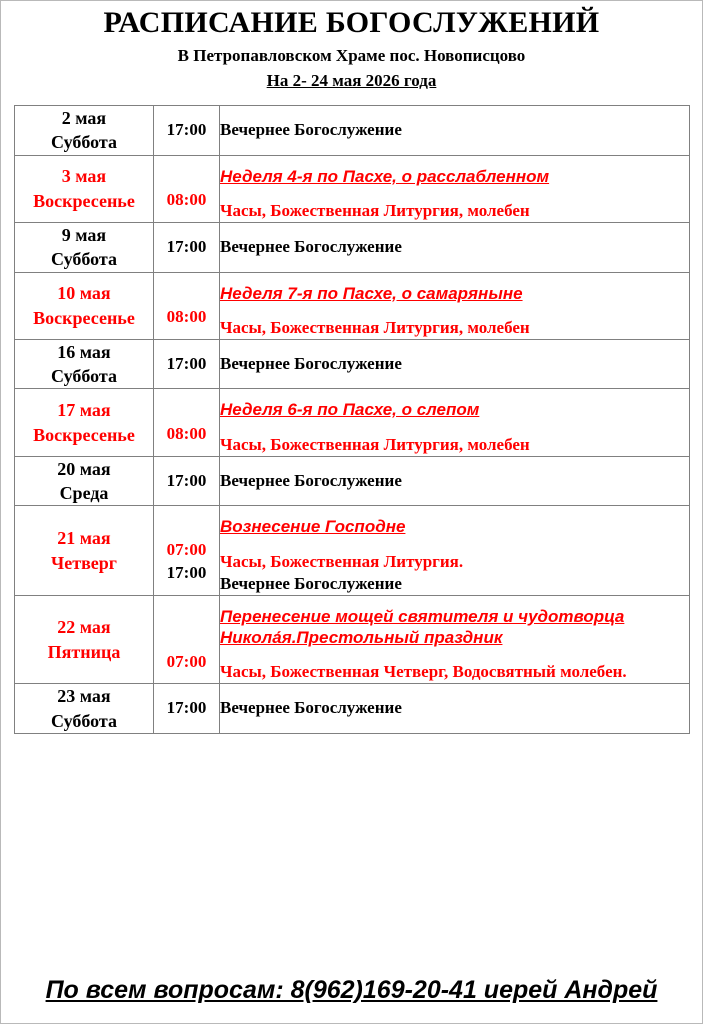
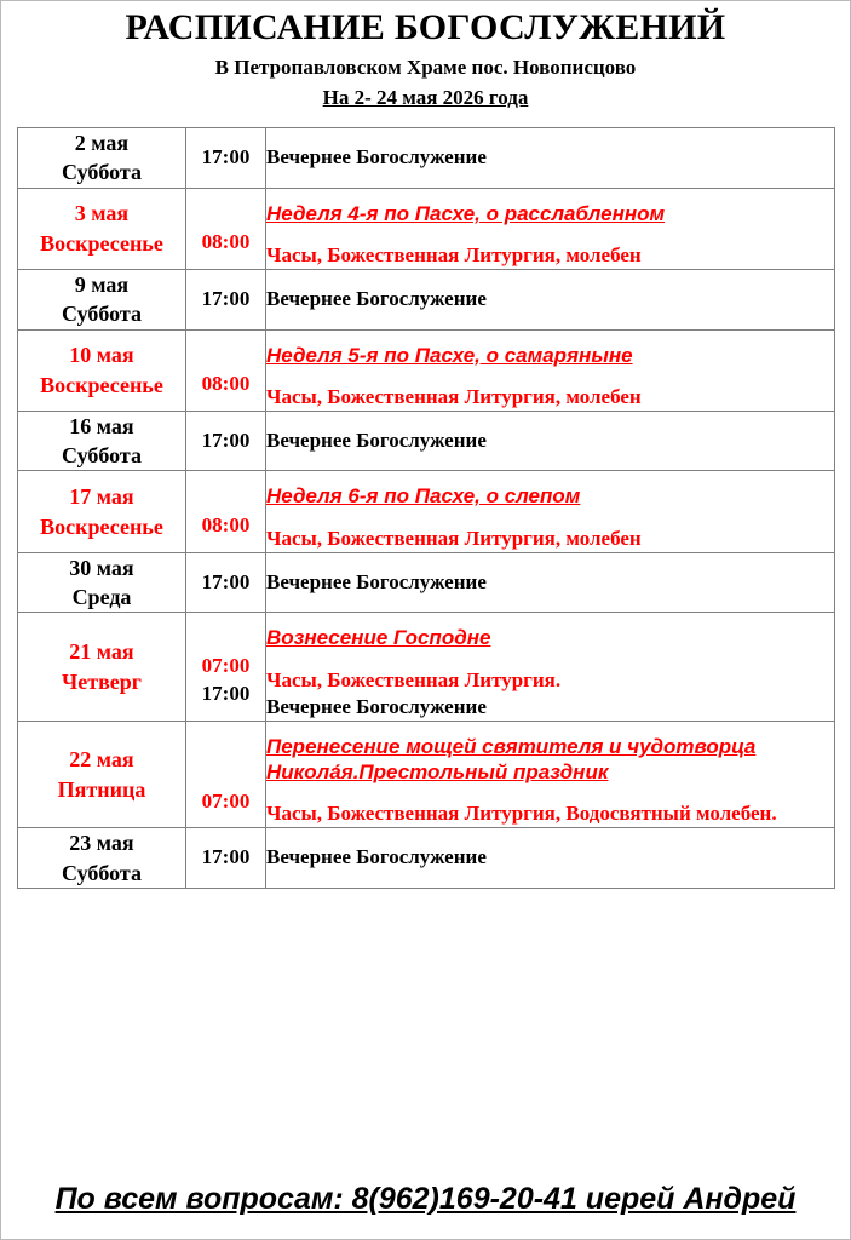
  РАСПИСАНИЕ БОГОСЛУЖЕНИЙ
  В Петропавловском Храме пос. Новописцово
  На 2- 24 мая 2026 года
  2 маяСуббота	17:00	Вечернее Богослужение
  3 маяВоскресенье	08:00	Неделя 4-я по Пасхе, о расслабленномЧасы, Божественная Литургия, молебен
  9 маяСуббота	17:00	Вечернее Богослужение
- 10 маяВоскресенье	08:00	Неделя 7-я по Пасхе, о самарянынеЧасы, Божественная Литургия, молебен
+ 10 маяВоскресенье	08:00	Неделя 5-я по Пасхе, о самарянынеЧасы, Божественная Литургия, молебен
  16 маяСуббота	17:00	Вечернее Богослужение
  17 маяВоскресенье	08:00	Неделя 6-я по Пасхе, о слепомЧасы, Божественная Литургия, молебен
- 20 маяСреда	17:00	Вечернее Богослужение
+ 30 маяСреда	17:00	Вечернее Богослужение
  21 маяЧетверг	07:0017:00	Вознесение ГосподнеЧасы, Божественная Литургия.Вечернее Богослужение
- 22 маяПятница	07:00	Перенесение мощей святителя и чудотворца Никола́я.Престольный праздникЧасы, Божественная Четверг, Водосвятный молебен.
+ 22 маяПятница	07:00	Перенесение мощей святителя и чудотворца Никола́я.Престольный праздникЧасы, Божественная Литургия, Водосвятный молебен.
  23 маяСуббота	17:00	Вечернее Богослужение
  По всем вопросам: 8(962)169-20-41 иерей Андрей
